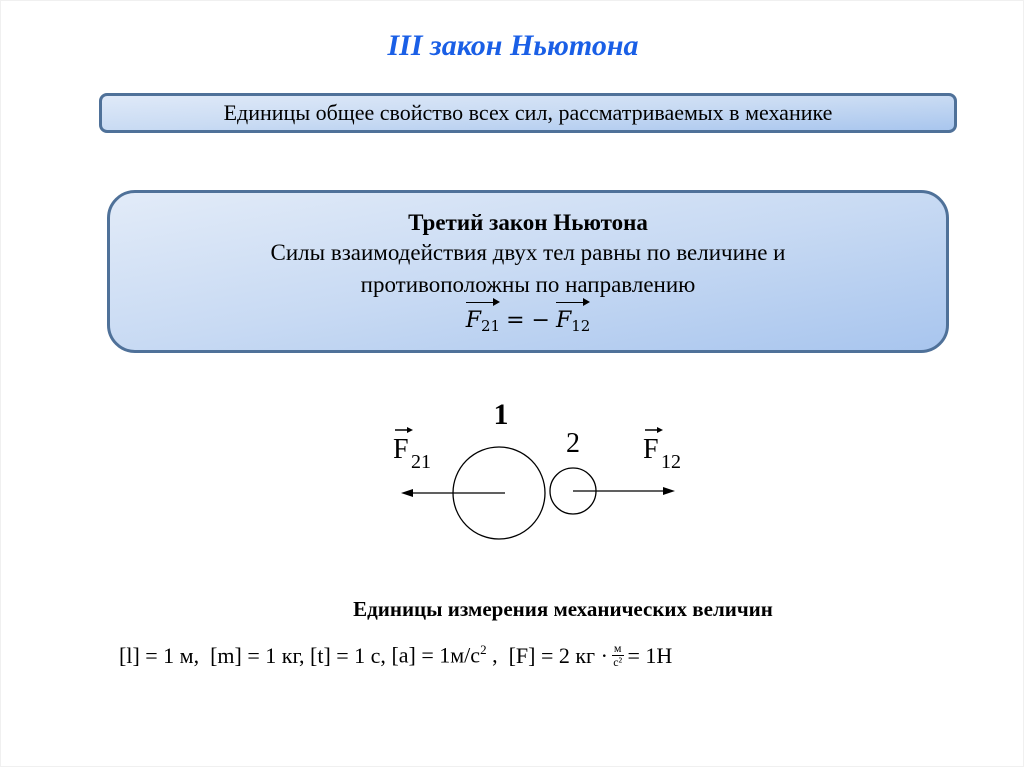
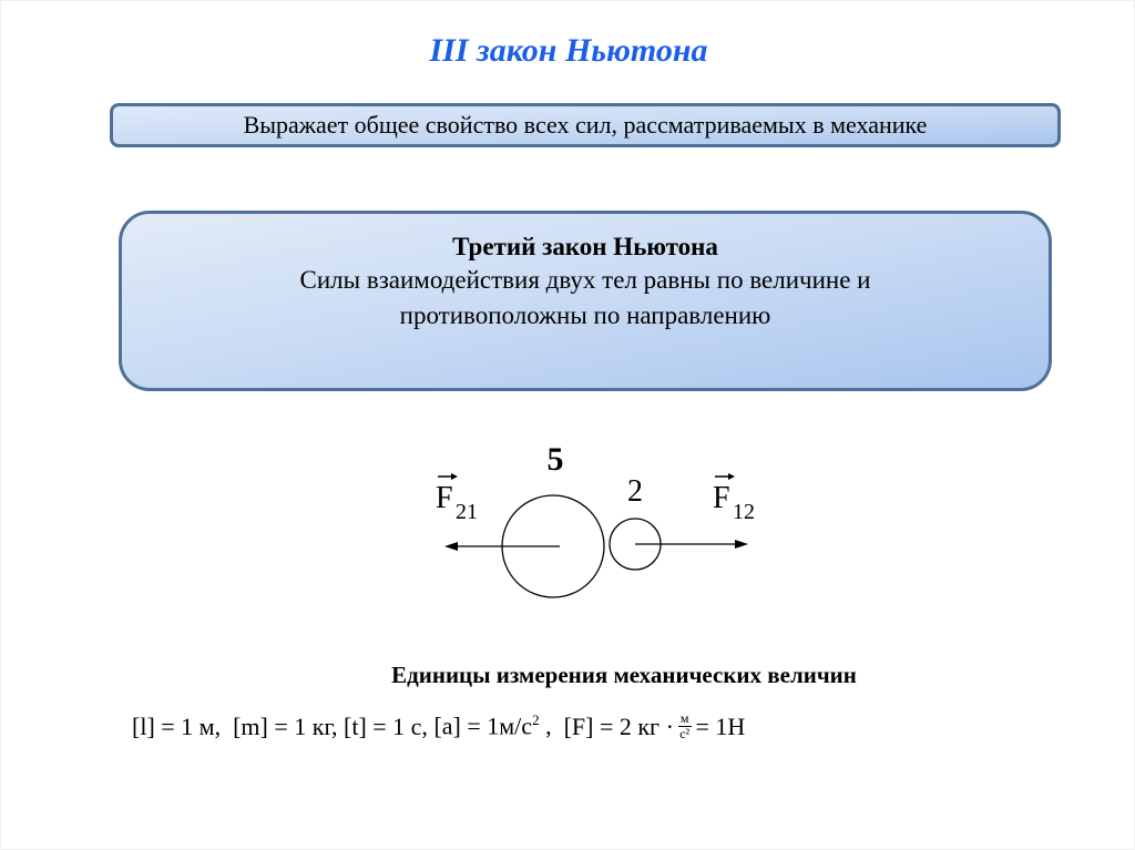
  III закон Ньютона
- Единицы общее свойство всех сил, рассматриваемых в механике
+ Выражает общее свойство всех сил, рассматриваемых в механике
  Третий закон Ньютона
  Силы взаимодействия двух тел равны по величине и
  противоположны по направлению
- F21 = − F12
- 1
+ 5
  2
  F
  21
  F
  12
  Единицы измерения механических величин
  [l] = 1 м,
  [m] = 1 кг,
  [t] = 1 c,
  [a] = 1м/с2 ,
  [F] = 2 кг ·
  м
  с²
  = 1Н
